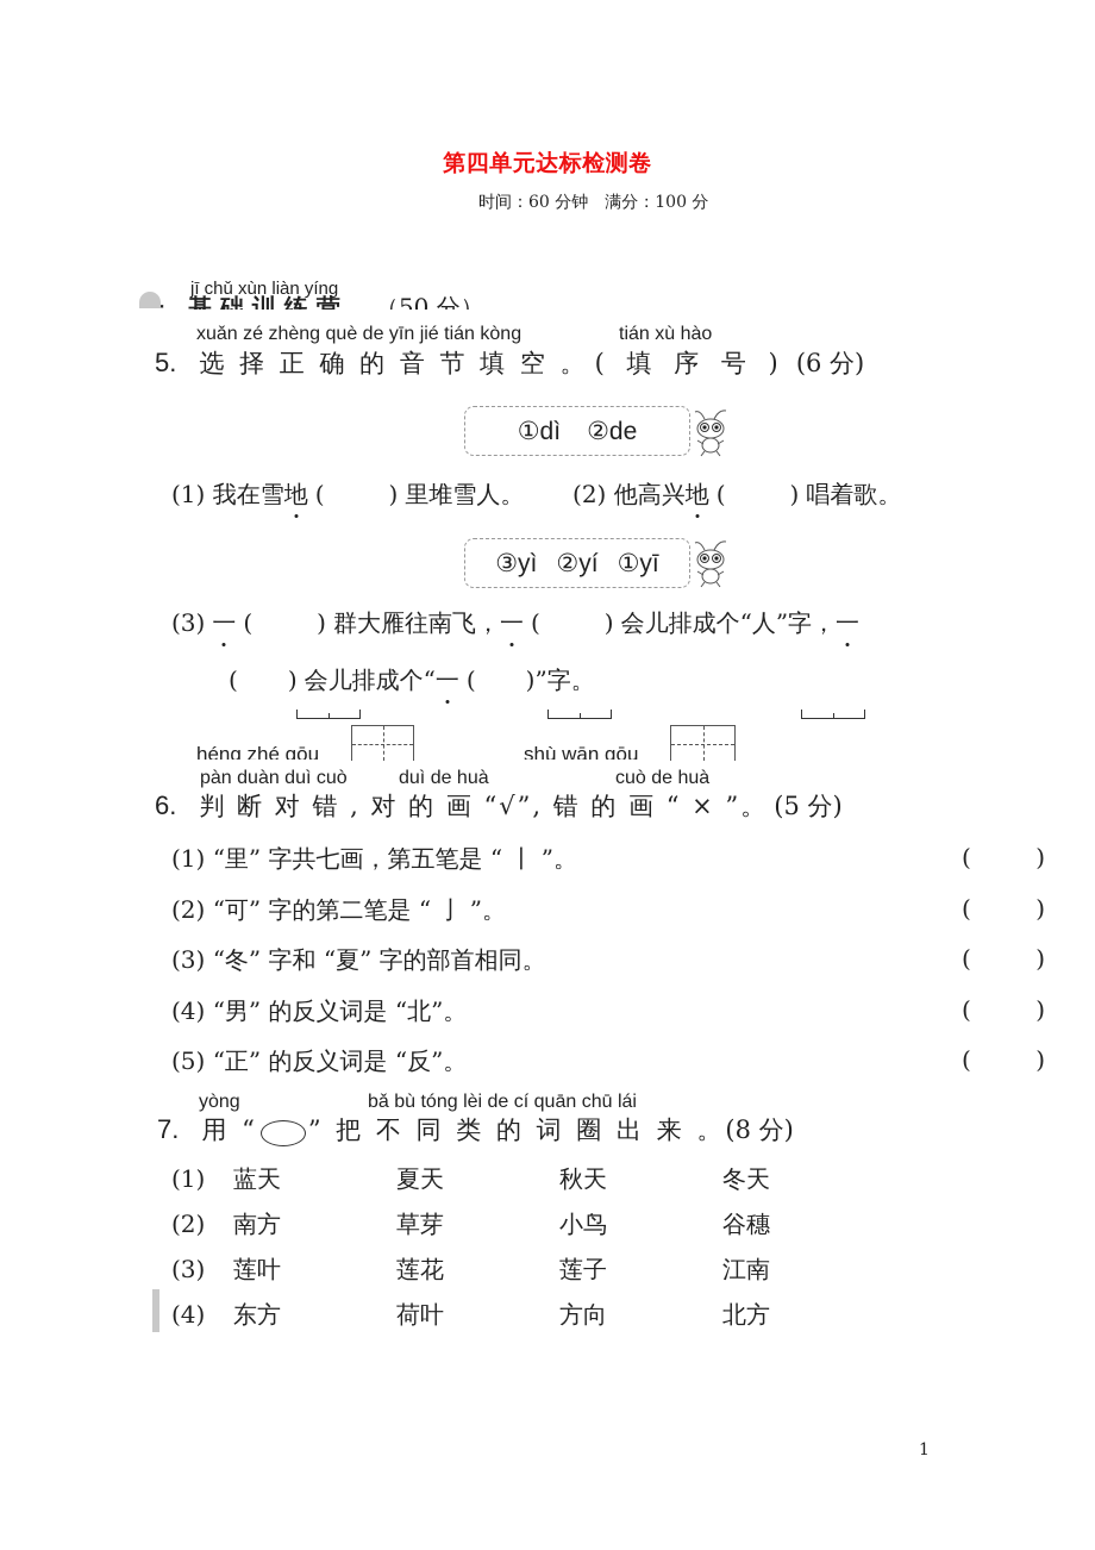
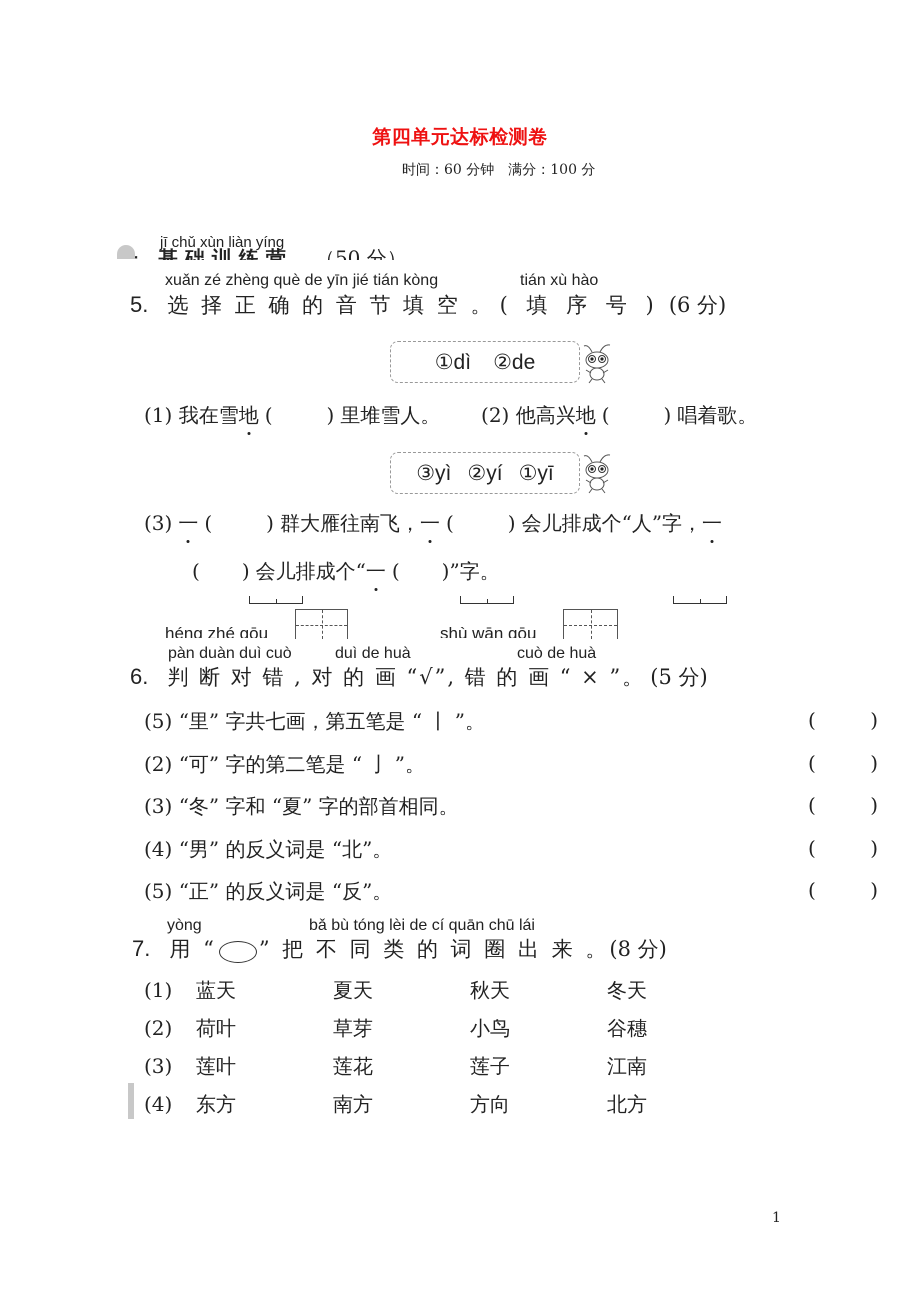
  第四单元达标检测卷
  时间：60 分钟 满分：100 分
  jī chǔ xùn liàn yíng
  、基 础 训 练 营 （50 分）
  xuǎn zé zhèng què de yīn jié tián kòng
  tián xù hào
  5. 选 择 正 确 的 音 节 填 空 。 ( 填 序 号 ) (6 分)
  ①dì
  ②de
  (1) 我在雪地 ( ) 里堆雪人。 (2) 他高兴地 ( ) 唱着歌。
  ③yì
  ②yí
  ①yī
  (3) 一 ( ) 群大雁往南飞，一 ( ) 会儿排成个“人”字，一
  ( ) 会儿排成个“一 ( )”字。
  héng zhé gōu
  shù wān gōu
  pàn duàn duì cuò
  duì de huà
  cuò de huà
  6. 判 断 对 错 , 对 的 画 “√”, 错 的 画 “ × ”。 (5 分)
- (1) “里” 字共七画，第五笔是 “ 丨 ”。
+ (5) “里” 字共七画，第五笔是 “ 丨 ”。
  (2) “可” 字的第二笔是 “ 亅 ”。
  (3) “冬” 字和 “夏” 字的部首相同。
  (4) “男” 的反义词是 “北”。
  (5) “正” 的反义词是 “反”。
  (
  )
  (
  )
  (
  )
  (
  )
  (
  )
  yòng
  bǎ bù tóng lèi de cí quān chū lái
  7. 用 “ ” 把 不 同 类 的 词 圈 出 来 。(8 分)
  (1) 蓝天 夏天 秋天 冬天
- (2) 南方 草芽 小鸟 谷穗
+ (2) 荷叶 草芽 小鸟 谷穗
  (3) 莲叶 莲花 莲子 江南
- (4) 东方 荷叶 方向 北方
+ (4) 东方 南方 方向 北方
  1
